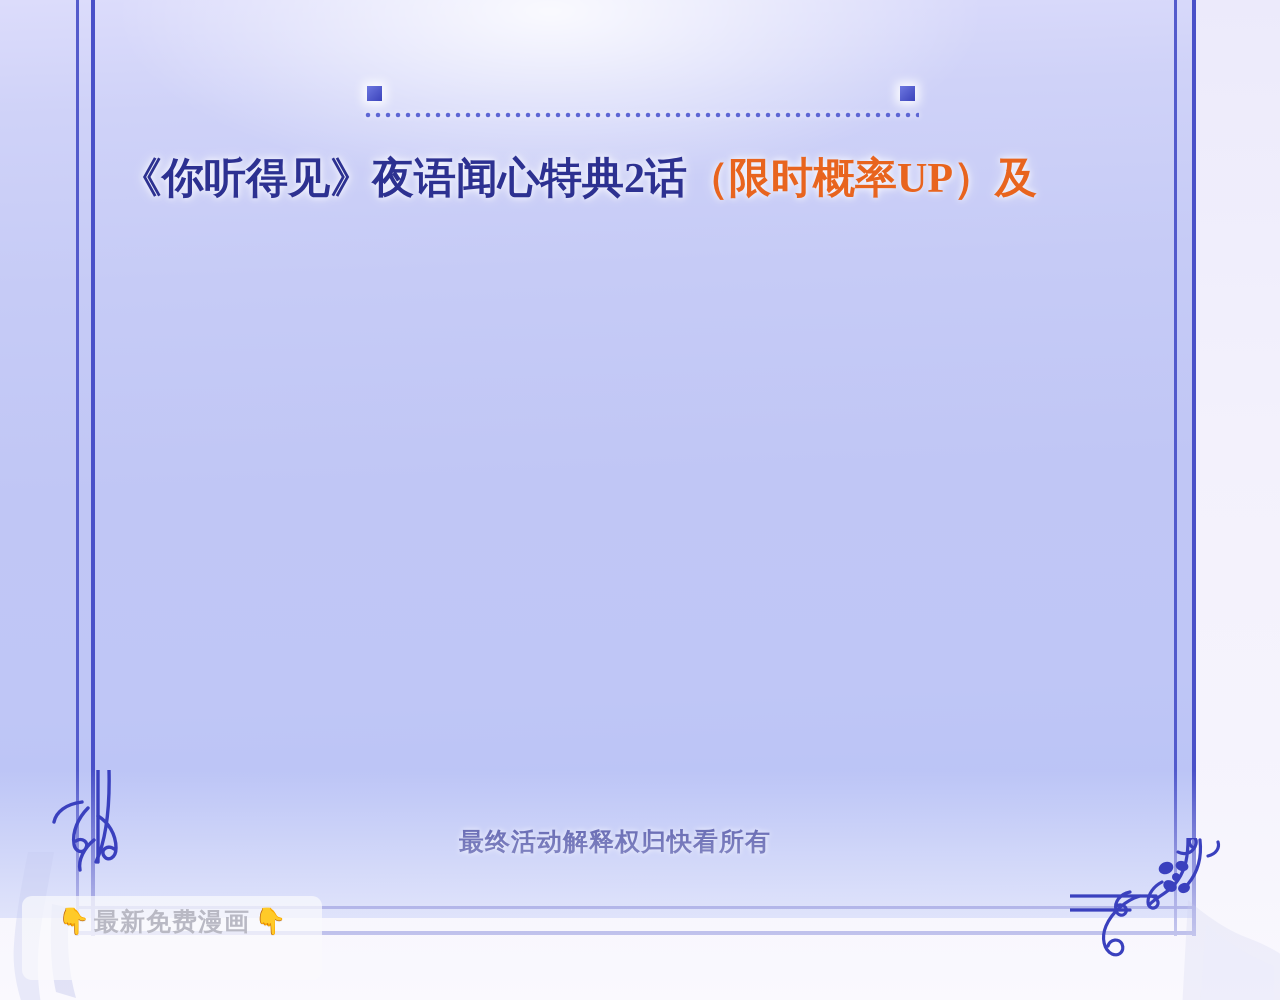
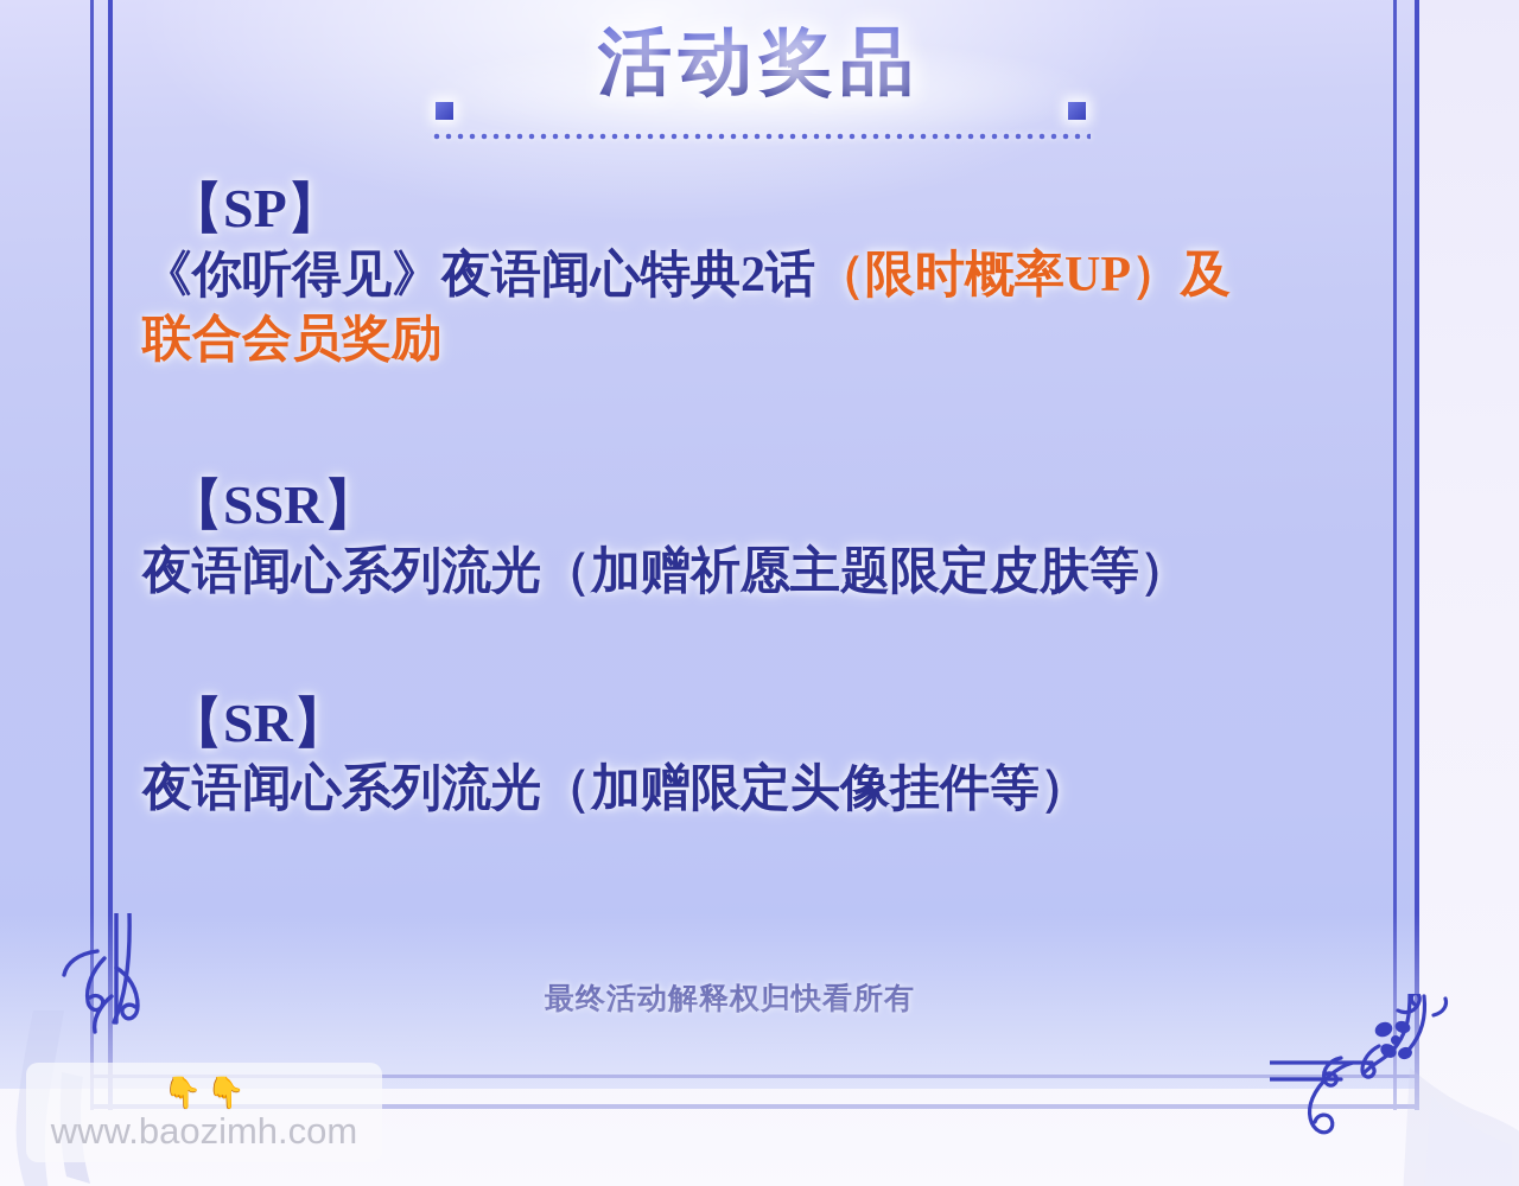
+ 活动奖品
+ 【SP】
  《你听得见》夜语闻心特典2话（限时概率UP）及
+ 联合会员奖励
+ 【SSR】
+ 夜语闻心系列流光（加赠祈愿主题限定皮肤等）
+ 【SR】
+ 夜语闻心系列流光（加赠限定头像挂件等）
  👇
- 最新免费漫画
  👇
+ www.baozimh.com
